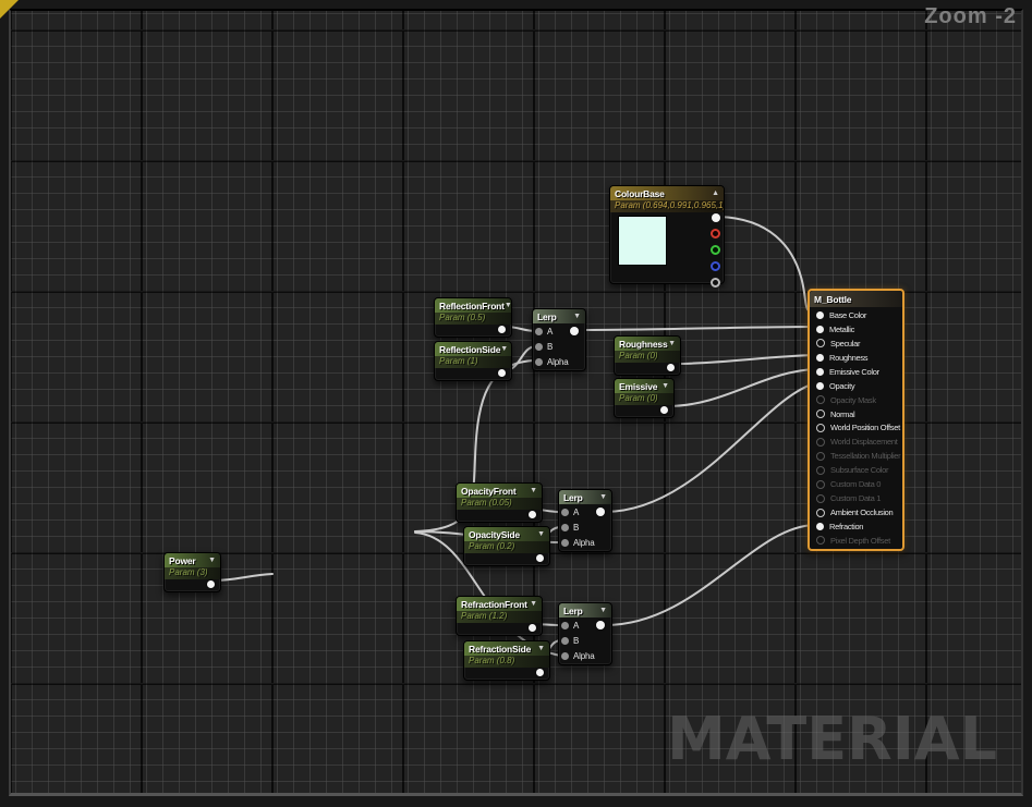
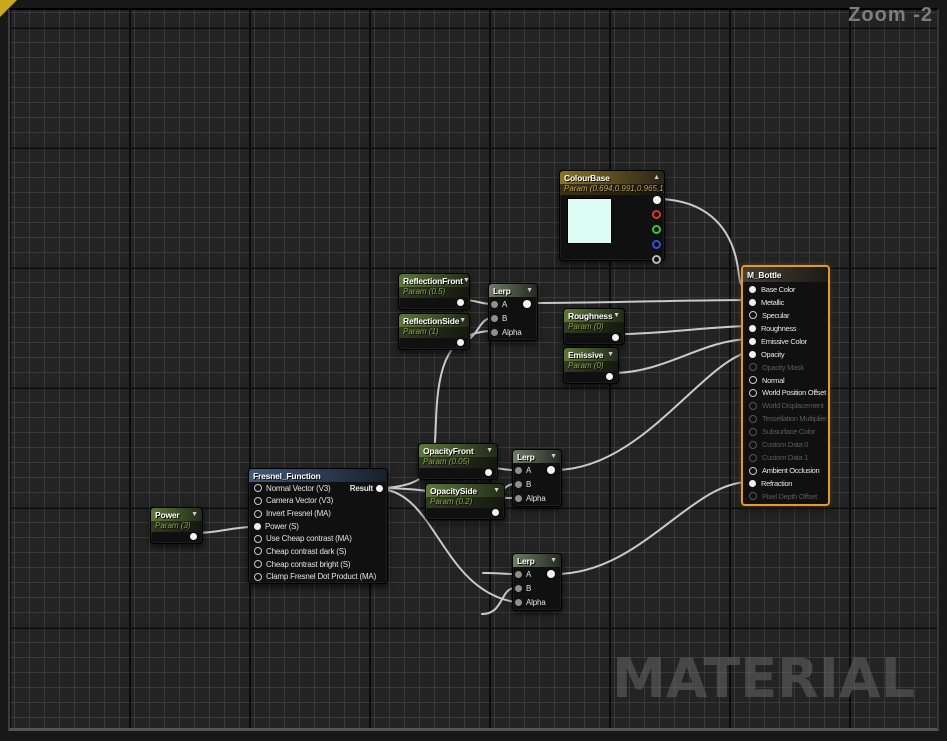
  Zoom -2
  Power
  Param (3)
+ Fresnel_Function
+ Result
+ Normal Vector (V3)
+ Camera Vector (V3)
+ Invert Fresnel (MA)
+ Power (S)
+ Use Cheap contrast (MA)
+ Cheap contrast dark (S)
+ Cheap contrast bright (S)
+ Clamp Fresnel Dot Product (MA)
  ReflectionFront
  Param (0.5)
  ReflectionSide
  Param (1)
  Lerp
  A
  B
  Alpha
  Roughness
  Param (0)
  Emissive
  Param (0)
  OpacityFront
  Param (0.05)
  OpacitySide
  Param (0.2)
  Lerp
  A
  B
  Alpha
- RefractionFront
- Param (1.2)
- RefractionSide
- Param (0.8)
  Lerp
  A
  B
  Alpha
  ColourBase
  Param (0.694,0.991,0.965,1
  M_Bottle
  Base Color
  Metallic
  Specular
  Roughness
  Emissive Color
  Opacity
  Opacity Mask
  Normal
  World Position Offset
  World Displacement
  Tessellation Multiplier
  Subsurface Color
  Custom Data 0
  Custom Data 1
  Ambient Occlusion
  Refraction
  Pixel Depth Offset
